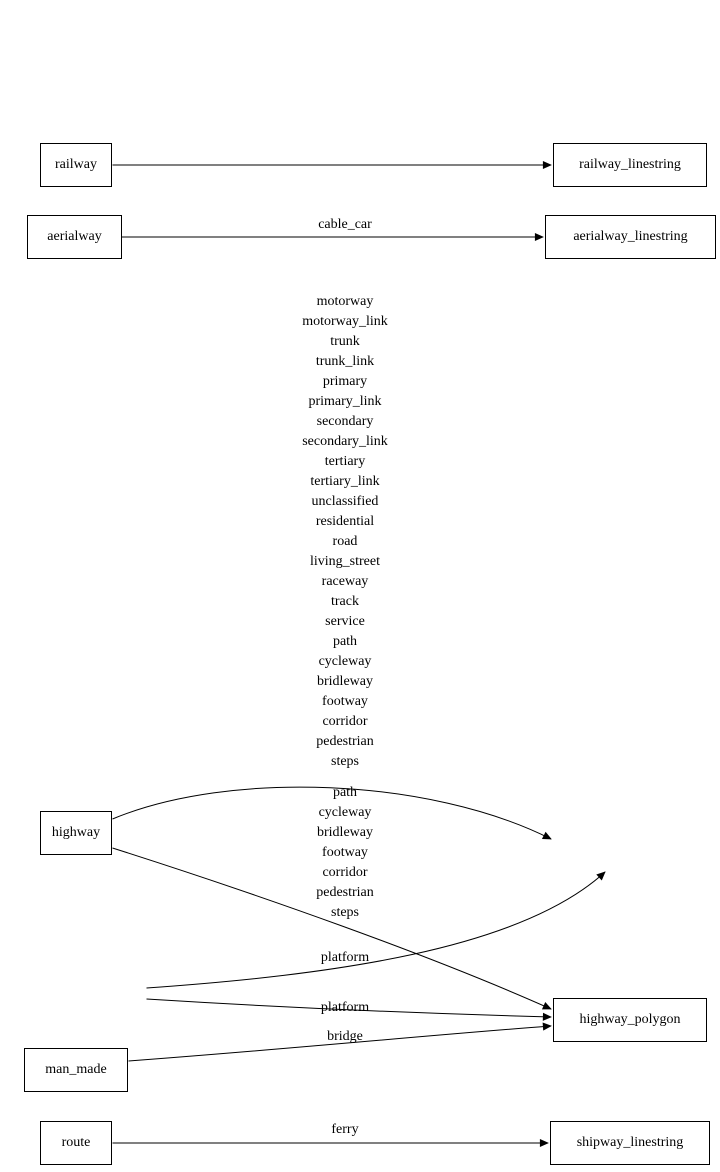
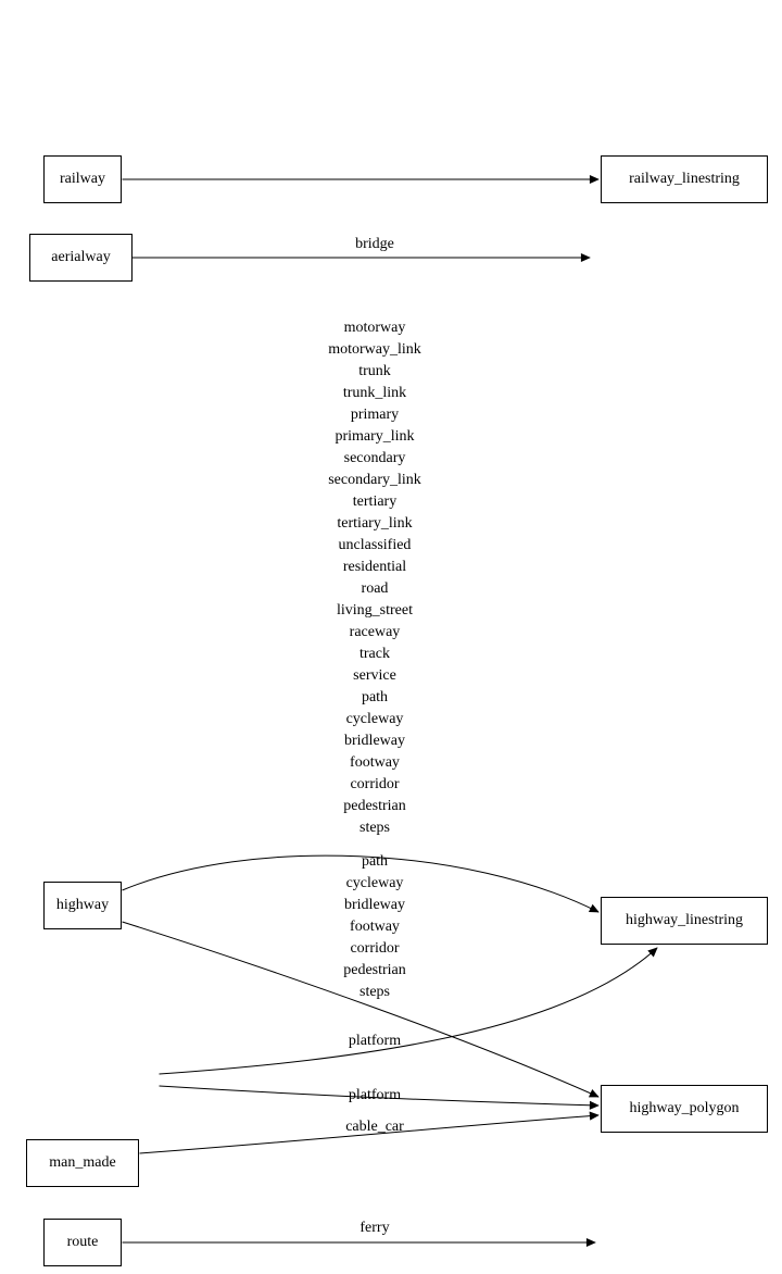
- cable_car
+ bridge
  motorway
  motorway_link
  trunk
  trunk_link
  primary
  primary_link
  secondary
  secondary_link
  tertiary
  tertiary_link
  unclassified
  residential
  road
  living_street
  raceway
  track
  service
  path
  cycleway
  bridleway
  footway
  corridor
  pedestrian
  steps
  path
  cycleway
  bridleway
  footway
  corridor
  pedestrian
  steps
  platform
  platform
- bridge
+ cable_car
  ferry
  railway
  railway_linestring
  aerialway
- aerialway_linestring
  highway
+ highway_linestring
  highway_polygon
  man_made
  route
- shipway_linestring
